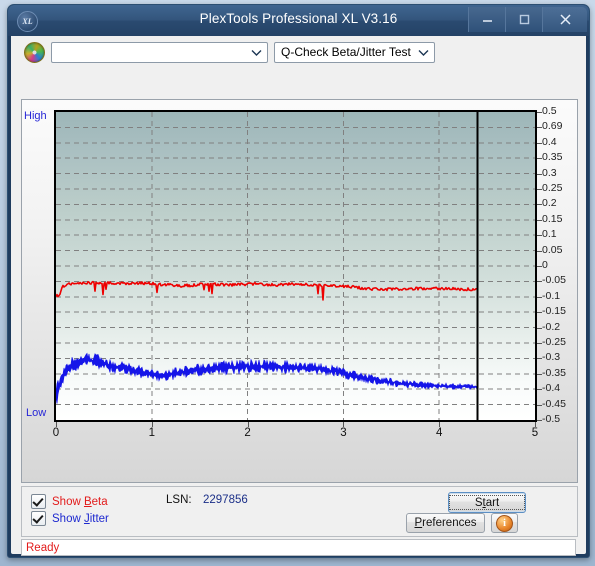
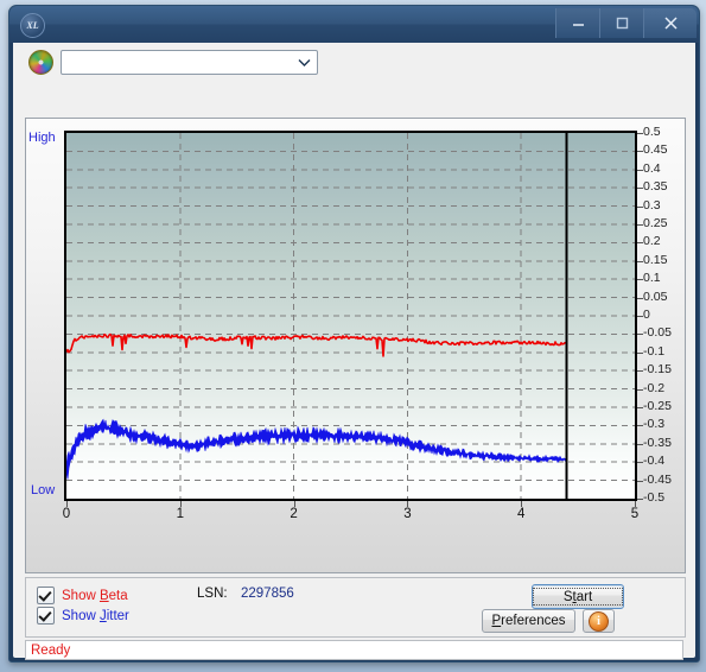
  XL
- PlexTools Professional XL V3.16
- Q-Check Beta/Jitter Test
  High
  Low
  0.5
- 0.69
+ 0.45
  0.4
  0.35
  0.3
  0.25
  0.2
  0.15
  0.1
  0.05
  0
  -0.05
  -0.1
  -0.15
  -0.2
  -0.25
  -0.3
  -0.35
  -0.4
  -0.45
  -0.5
  0
  1
  2
  3
  4
  5
  Show Beta
  Show Jitter
  LSN:
  2297856
  S
  t
  art
  Preferences
  i
  Ready
